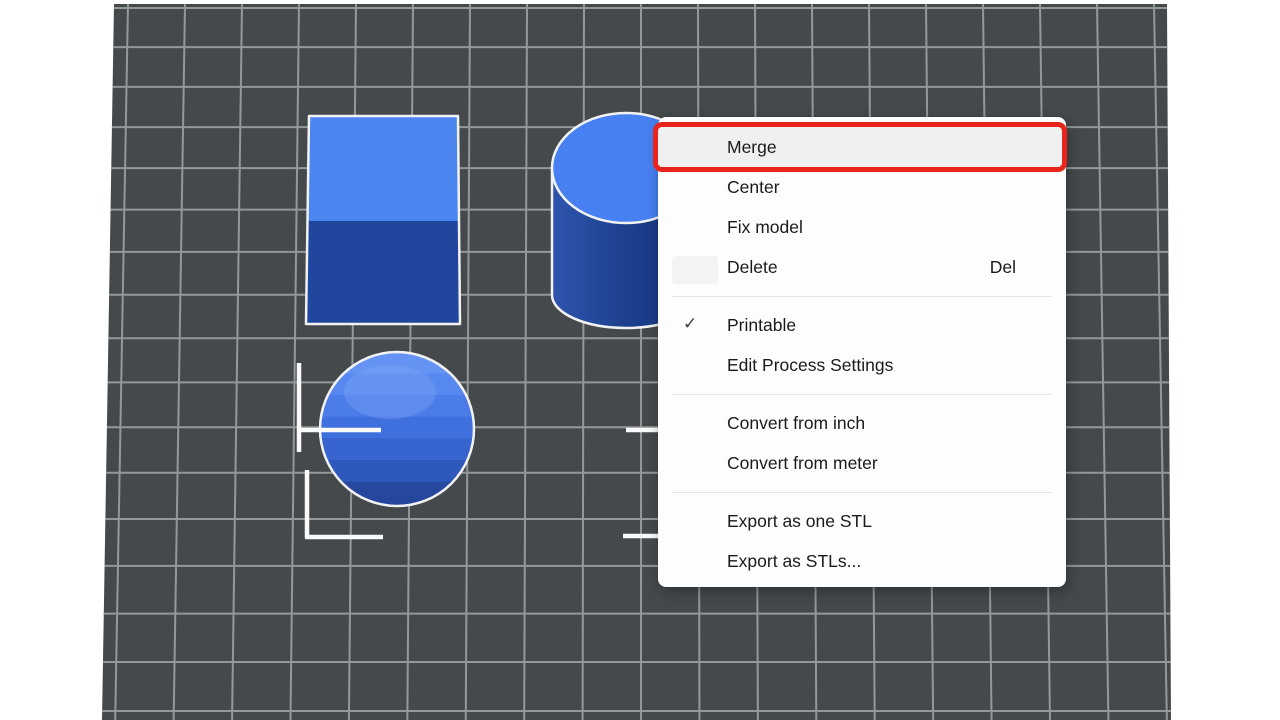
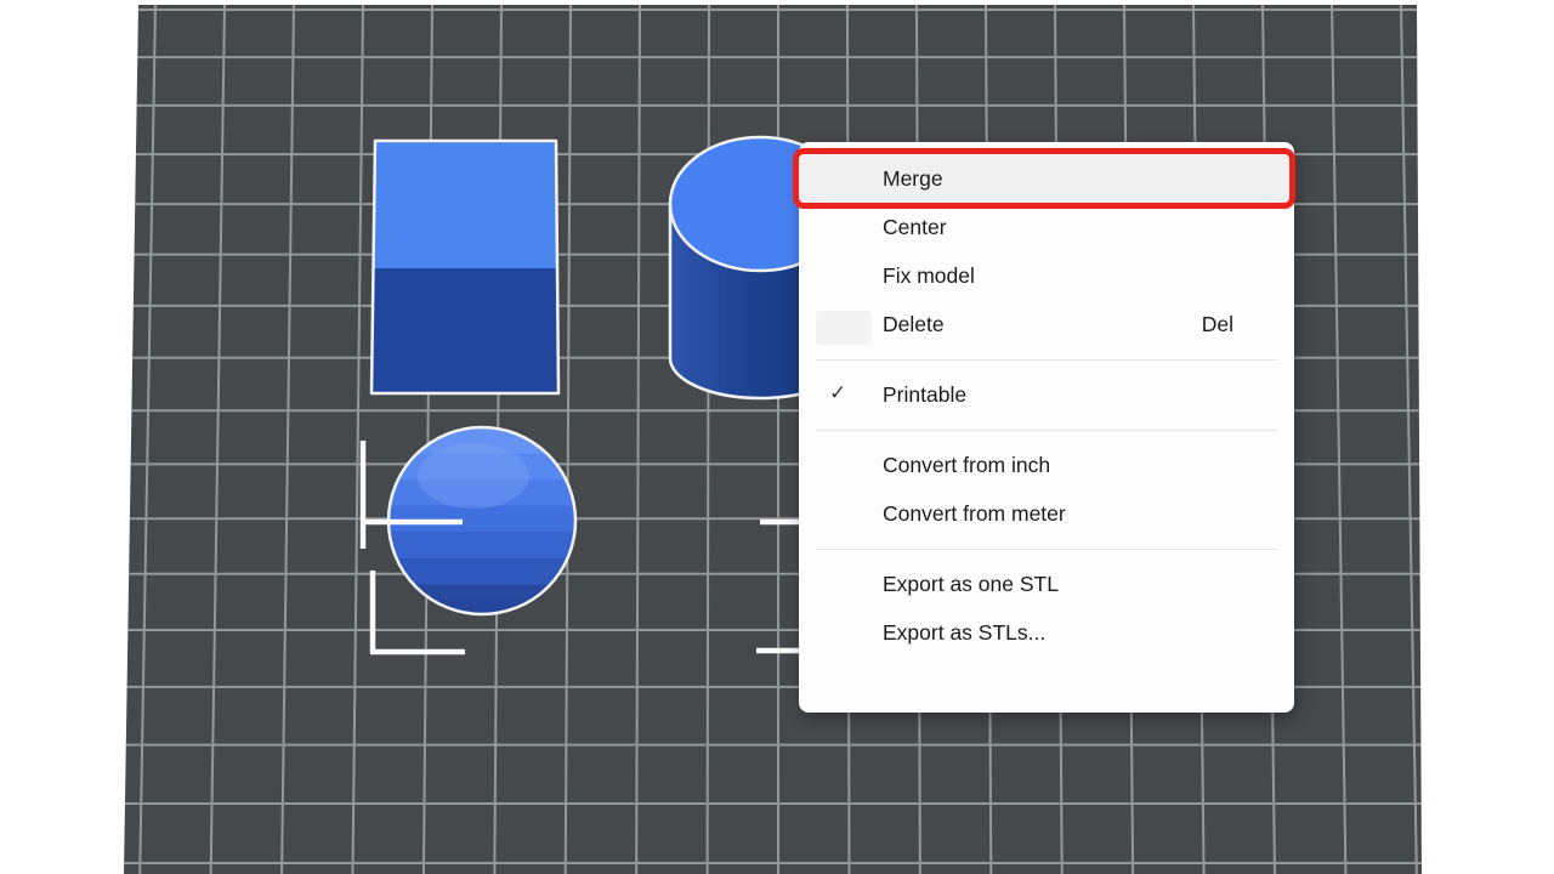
  Merge
  Center
  Fix model
  Delete
  Del
  ✓
  Printable
- Edit Process Settings
  Convert from inch
  Convert from meter
  Export as one STL
  Export as STLs...
